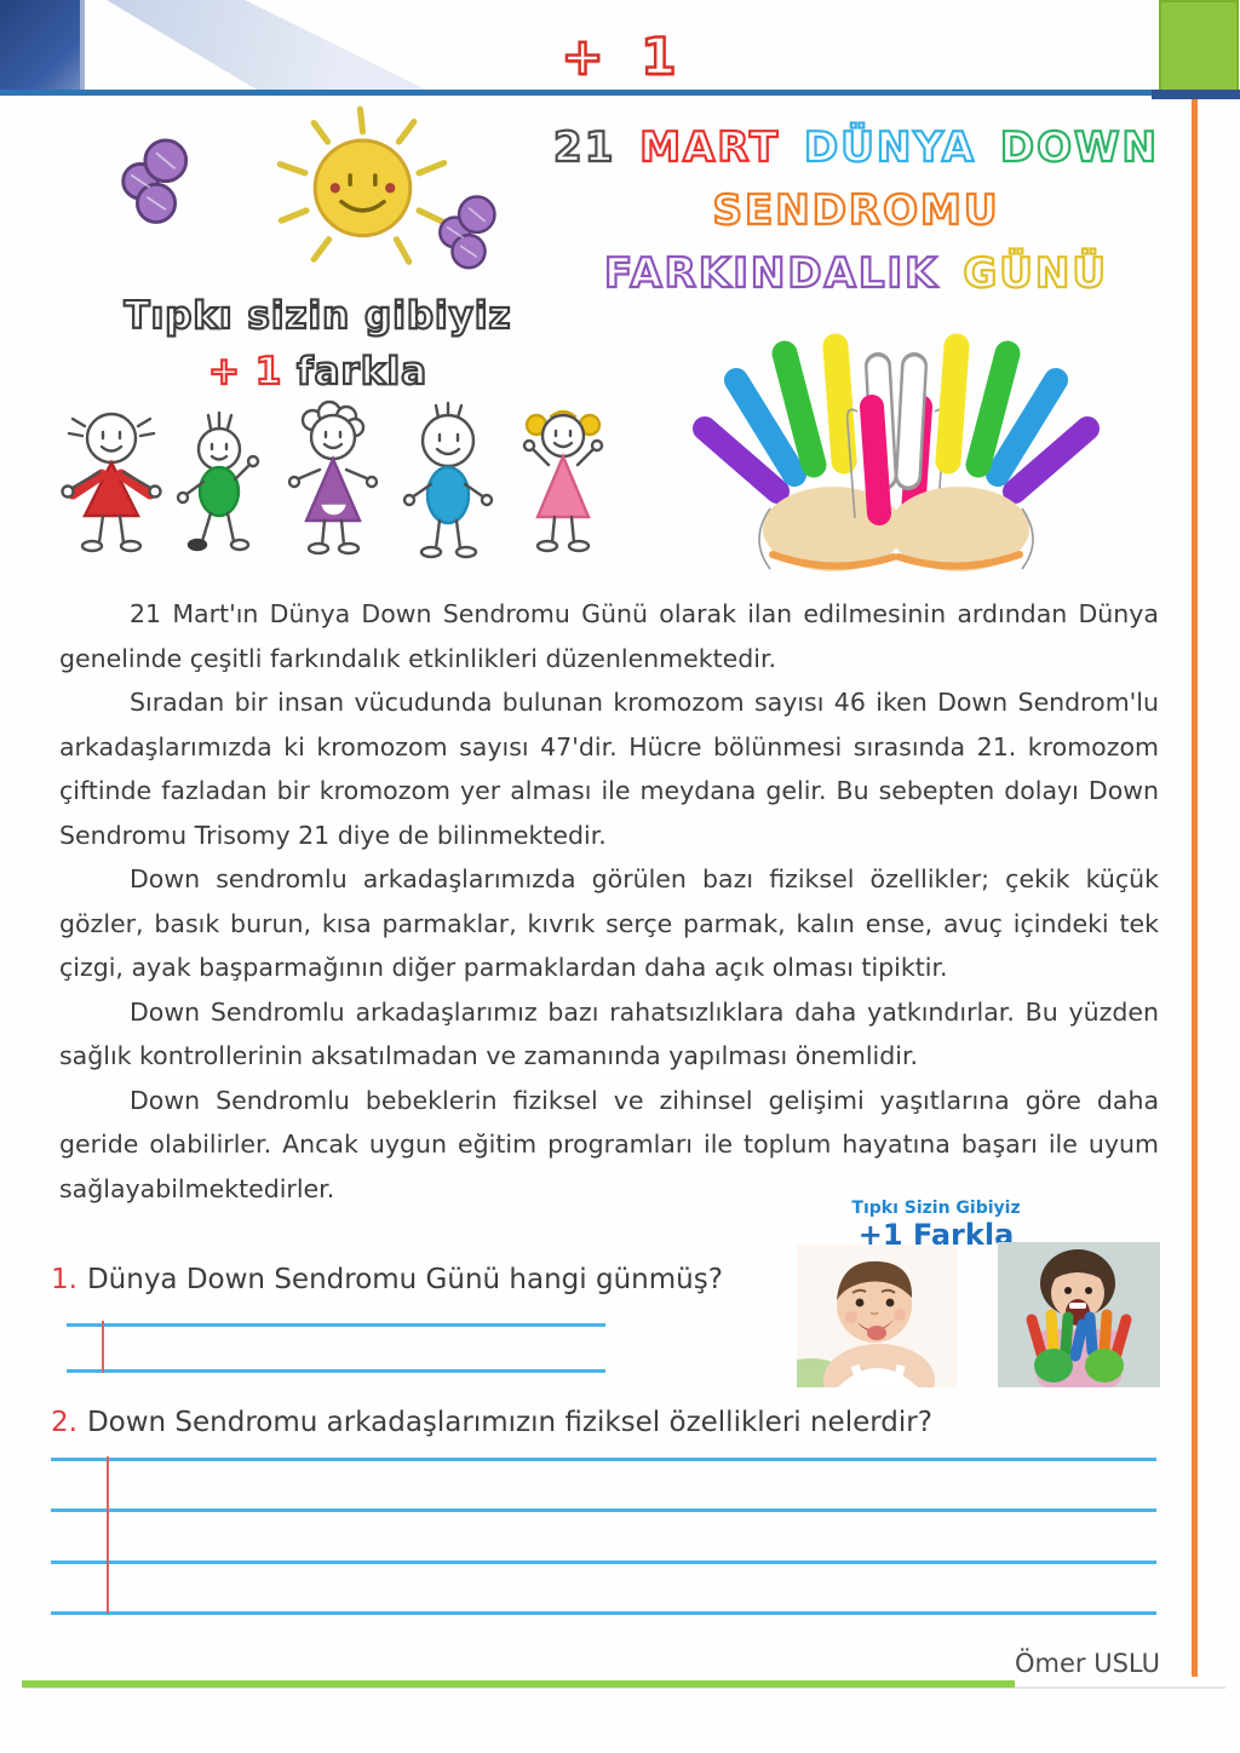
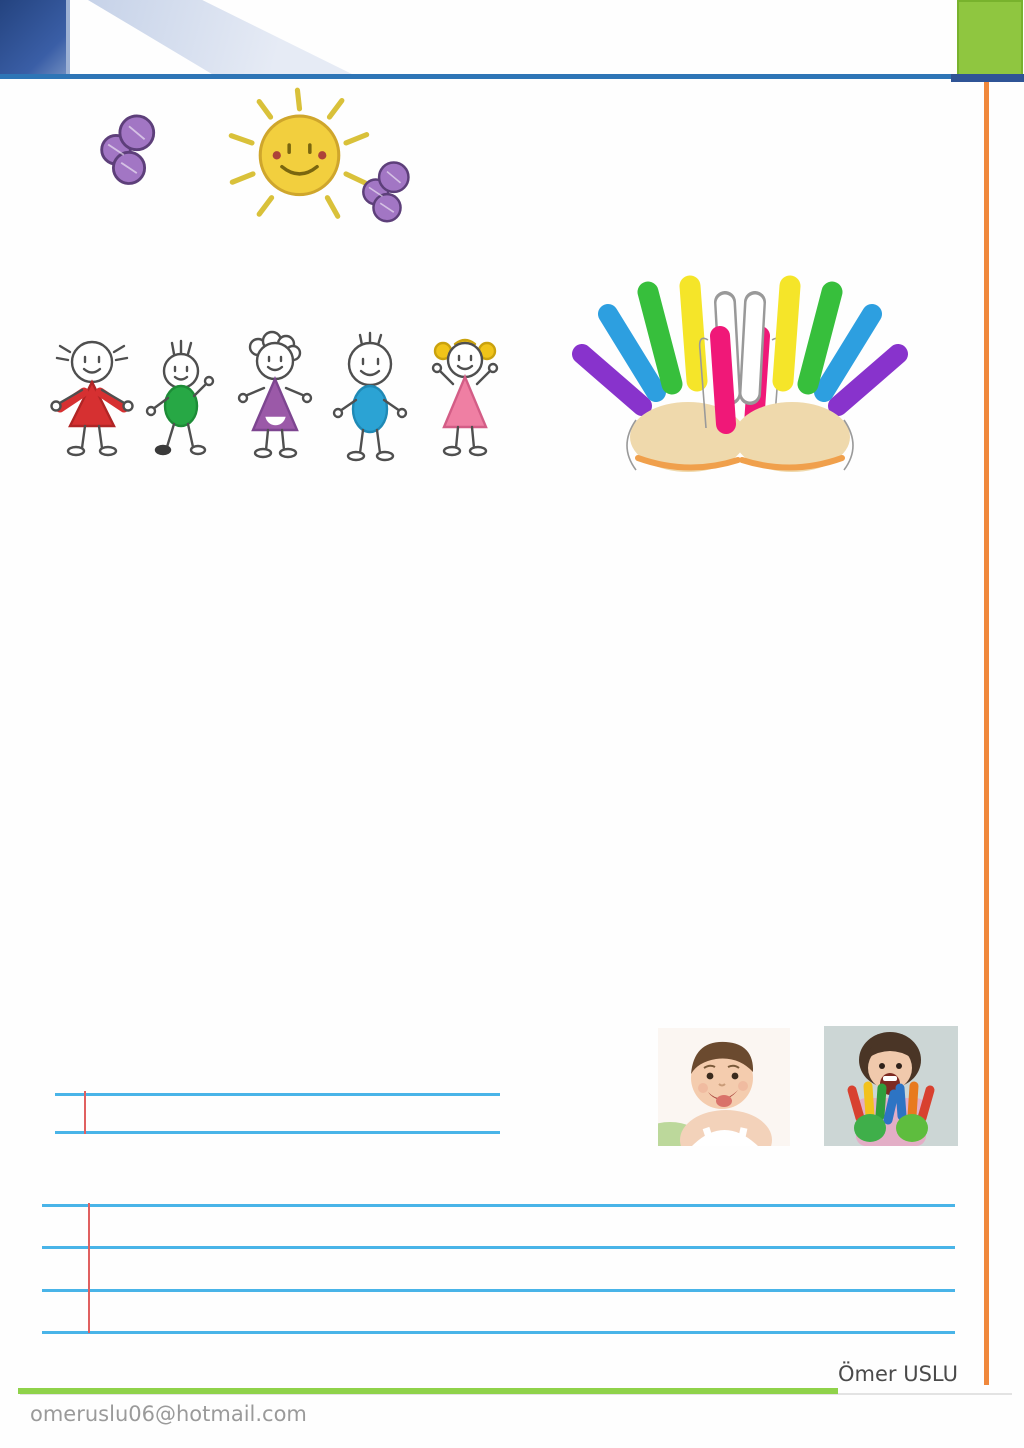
- + 1
- 21 MART DÜNYA DOWN SENDROMU FARKINDALIK GÜNÜ
- Tıpkı sizin gibiyiz
- + 1 farkla
- 21 Mart'ın Dünya Down Sendromu Günü olarak ilan edilmesinin ardından Dünya genelinde çeşitli farkındalık etkinlikleri düzenlenmektedir.
- Sıradan bir insan vücudunda bulunan kromozom sayısı 46 iken Down Sendrom'lu arkadaşlarımızda ki kromozom sayısı 47'dir. Hücre bölünmesi sırasında 21. kromozom çiftinde fazladan bir kromozom yer alması ile meydana gelir. Bu sebepten dolayı Down Sendromu Trisomy 21 diye de bilinmektedir.
- Down sendromlu arkadaşlarımızda görülen bazı fiziksel özellikler; çekik küçük gözler, basık burun, kısa parmaklar, kıvrık serçe parmak, kalın ense, avuç içindeki tek çizgi, ayak başparmağının diğer parmaklardan daha açık olması tipiktir.
- Down Sendromlu arkadaşlarımız bazı rahatsızlıklara daha yatkındırlar. Bu yüzden sağlık kontrollerinin aksatılmadan ve zamanında yapılması önemlidir.
- Down Sendromlu bebeklerin fiziksel ve zihinsel gelişimi yaşıtlarına göre daha geride olabilirler. Ancak uygun eğitim programları ile toplum hayatına başarı ile uyum sağlayabilmektedirler.
- 1. Dünya Down Sendromu Günü hangi günmüş?
- Tıpkı Sizin Gibiyiz
- +1 Farkla
- 2. Down Sendromu arkadaşlarımızın fiziksel özellikleri nelerdir?
  Ömer USLU
+ omeruslu06@hotmail.com
